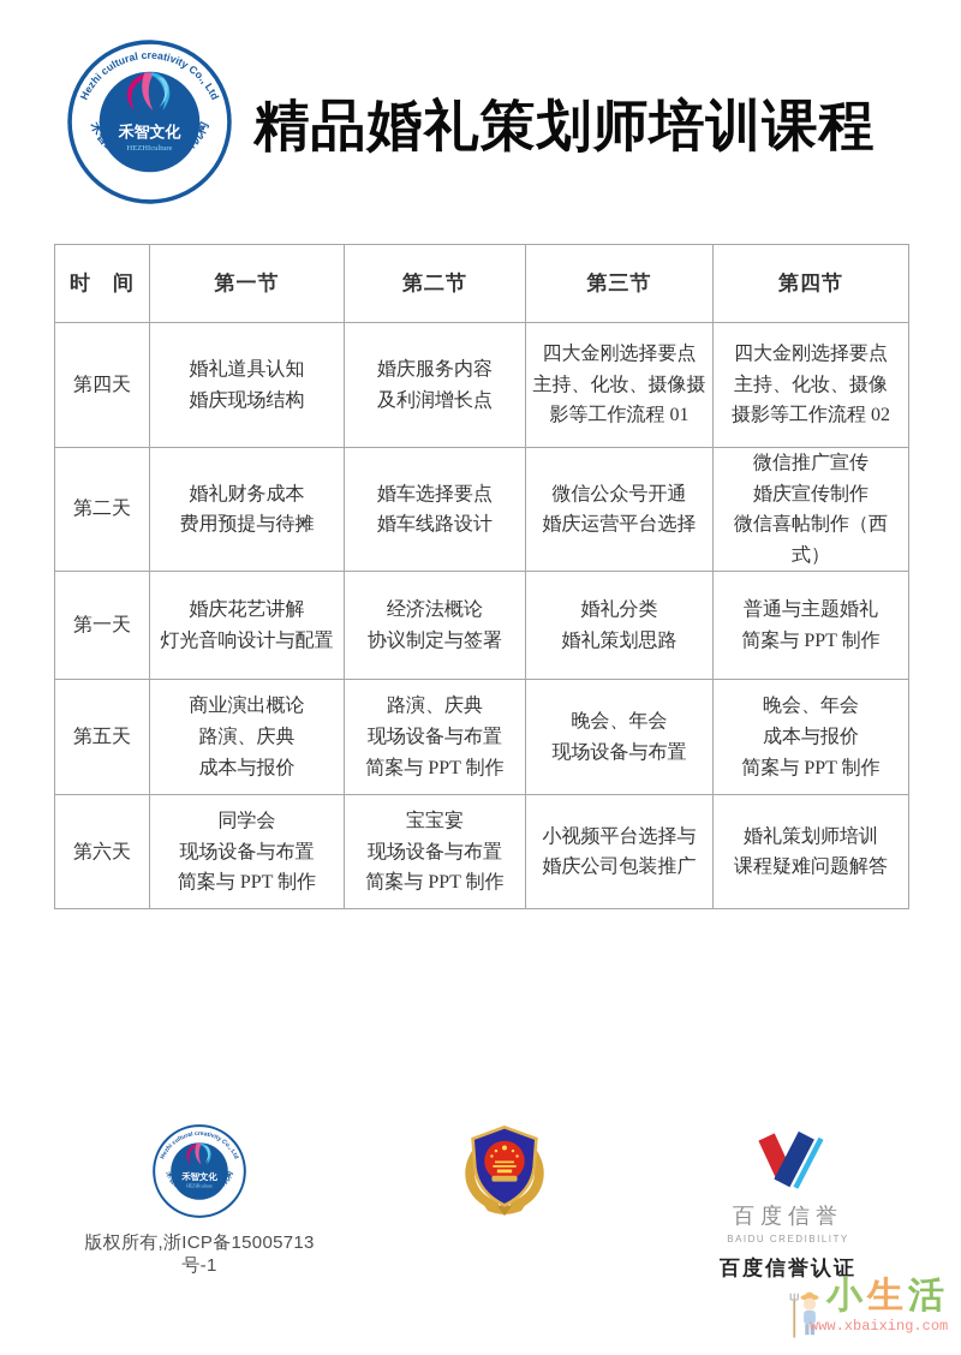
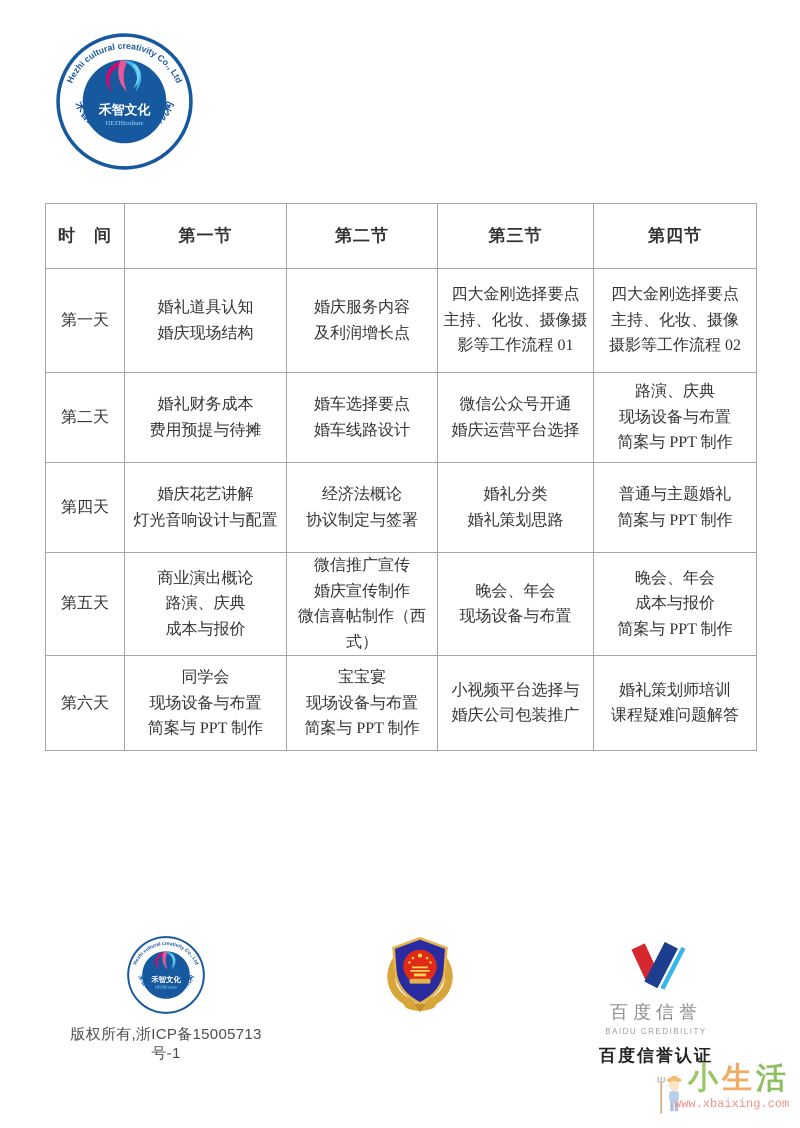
- 精品婚礼策划师培训课程
  时 间	第一节	第二节	第三节	第四节
- 第四天	婚礼道具认知 婚庆现场结构	婚庆服务内容 及利润增长点	四大金刚选择要点 主持、化妆、摄像摄 影等工作流程 01	四大金刚选择要点 主持、化妆、摄像 摄影等工作流程 02
+ 第一天	婚礼道具认知 婚庆现场结构	婚庆服务内容 及利润增长点	四大金刚选择要点 主持、化妆、摄像摄 影等工作流程 01	四大金刚选择要点 主持、化妆、摄像 摄影等工作流程 02
- 第二天	婚礼财务成本 费用预提与待摊	婚车选择要点 婚车线路设计	微信公众号开通 婚庆运营平台选择	微信推广宣传 婚庆宣传制作 微信喜帖制作（西式）
+ 第二天	婚礼财务成本 费用预提与待摊	婚车选择要点 婚车线路设计	微信公众号开通 婚庆运营平台选择	路演、庆典 现场设备与布置 简案与 PPT 制作
- 第一天	婚庆花艺讲解 灯光音响设计与配置	经济法概论 协议制定与签署	婚礼分类 婚礼策划思路	普通与主题婚礼 简案与 PPT 制作
+ 第四天	婚庆花艺讲解 灯光音响设计与配置	经济法概论 协议制定与签署	婚礼分类 婚礼策划思路	普通与主题婚礼 简案与 PPT 制作
- 第五天	商业演出概论 路演、庆典 成本与报价	路演、庆典 现场设备与布置 简案与 PPT 制作	晚会、年会 现场设备与布置	晚会、年会 成本与报价 简案与 PPT 制作
+ 第五天	商业演出概论 路演、庆典 成本与报价	微信推广宣传 婚庆宣传制作 微信喜帖制作（西式）	晚会、年会 现场设备与布置	晚会、年会 成本与报价 简案与 PPT 制作
  第六天	同学会 现场设备与布置 简案与 PPT 制作	宝宝宴 现场设备与布置 简案与 PPT 制作	小视频平台选择与 婚庆公司包装推广	婚礼策划师培训 课程疑难问题解答
  版权所有,浙ICP备15005713号-1
  百度信誉
  BAIDU CREDIBILITY
  百度信誉认证
  小生活
  www.xbaixing.com
